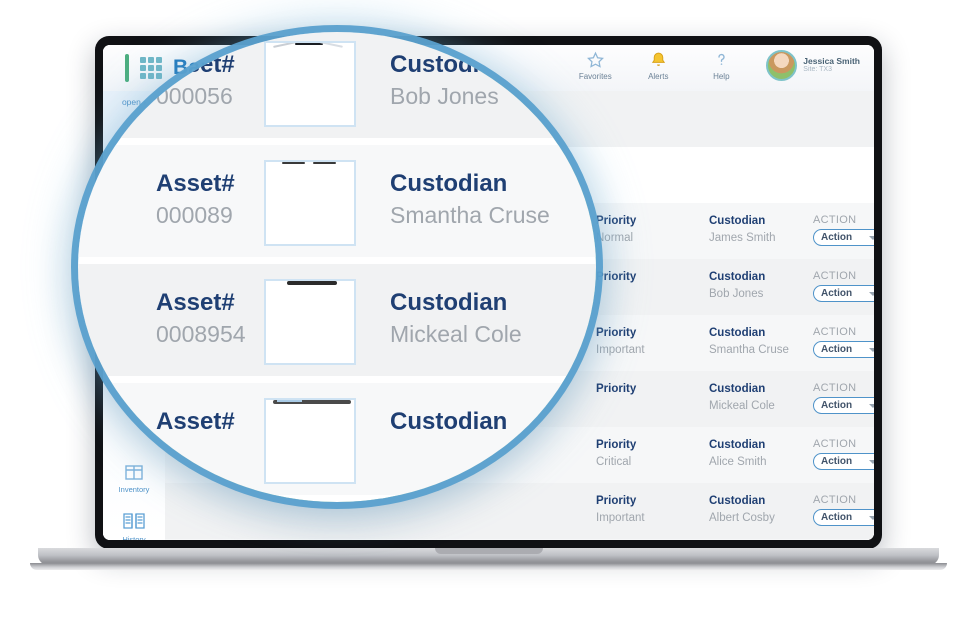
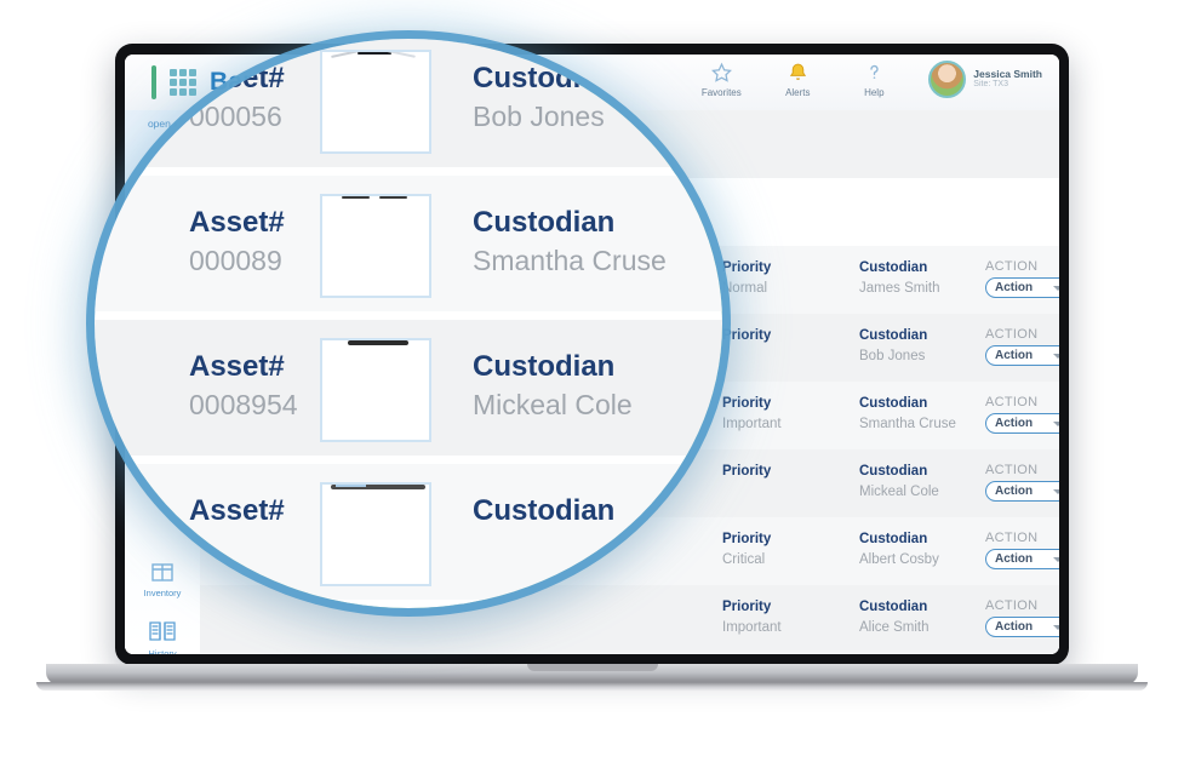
  Alerts
  Help
  Jessica Smith
  History
  Priority
  Normal
  Custodian
  James Smith
  ACTION
  Action
  Priority
  Custodian
  Bob Jones
  ACTION
  Action
  Priority
  Important
  Custodian
  Smantha Cruse
  ACTION
  Action
  Priority
  Custodian
  Mickeal Cole
  ACTION
  Action
  Priority
  Critical
  Custodian
- Alice Smith
+ Albert Cosby
  ACTION
  Action
  Priority
  Important
  Custodian
- Albert Cosby
+ Alice Smith
  ACTION
  Action
